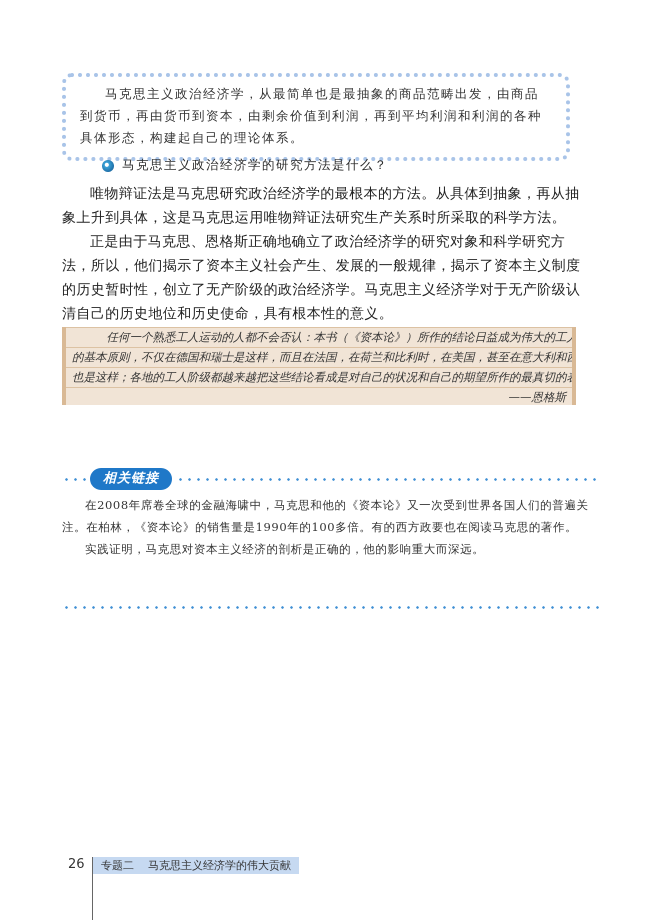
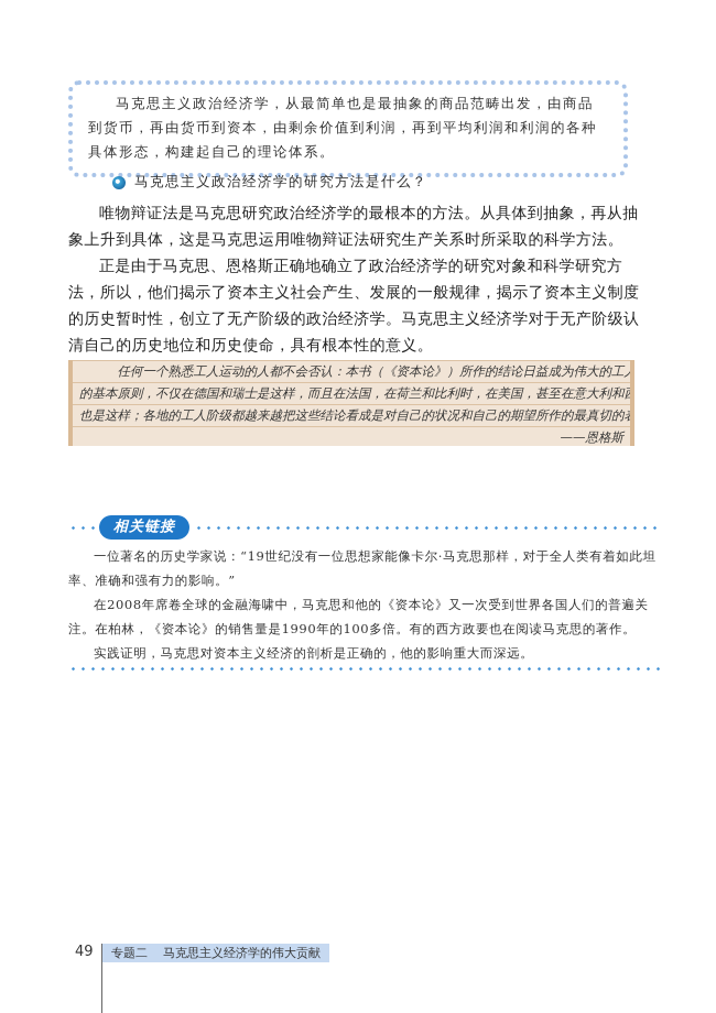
  马克思主义政治经济学，从最简单也是最抽象的商品范畴出发，由商品到货币，再由货币到资本，由剩余价值到利润，再到平均利润和利润的各种具体形态，构建起自己的理论体系。
  马克思主义政治经济学的研究方法是什么？
  唯物辩证法是马克思研究政治经济学的最根本的方法。从具体到抽象，再从抽象上升到具体，这是马克思运用唯物辩证法研究生产关系时所采取的科学方法。
  正是由于马克思、恩格斯正确地确立了政治经济学的研究对象和科学研究方法，所以，他们揭示了资本主义社会产生、发展的一般规律，揭示了资本主义制度的历史暂时性，创立了无产阶级的政治经济学。马克思主义经济学对于无产阶级认清自己的历史地位和历史使命，具有根本性的意义。
  任何一个熟悉工人运动的人都不会否认：本书（《资本论》）所作的结论日益成为伟大的工
  的基本原则，不仅在德国和瑞士是这样，而且在法国，在荷兰和比利时，在美国，甚至在意大利和
  也是这样；各地的工人阶级都越来越把这些结论看成是对自己的状况和自己的期望所作的最真切的
  ——恩格斯
  相关链接
+ 一位著名的历史学家说：“19世纪没有一位思想家能像卡尔·马克思那样，对于全人类有着如此坦率、准确和强有力的影响。”
  在2008年席卷全球的金融海啸中，马克思和他的《资本论》又一次受到世界各国人们的普遍关注。在柏林，《资本论》的销售量是1990年的100多倍。有的西方政要也在阅读马克思的著作。
  实践证明，马克思对资本主义经济的剖析是正确的，他的影响重大而深远。
- 26
+ 49
  专题二 马克思主义经济学的伟大贡献
